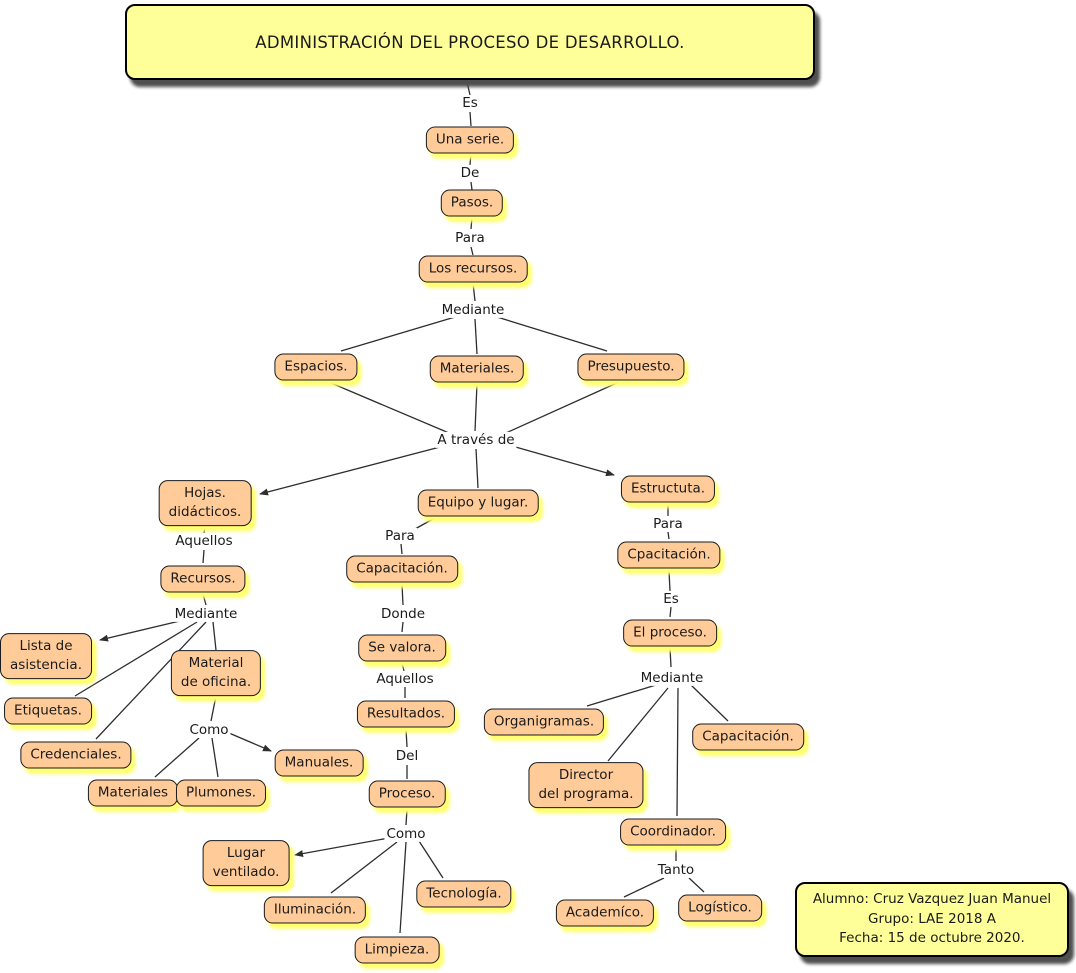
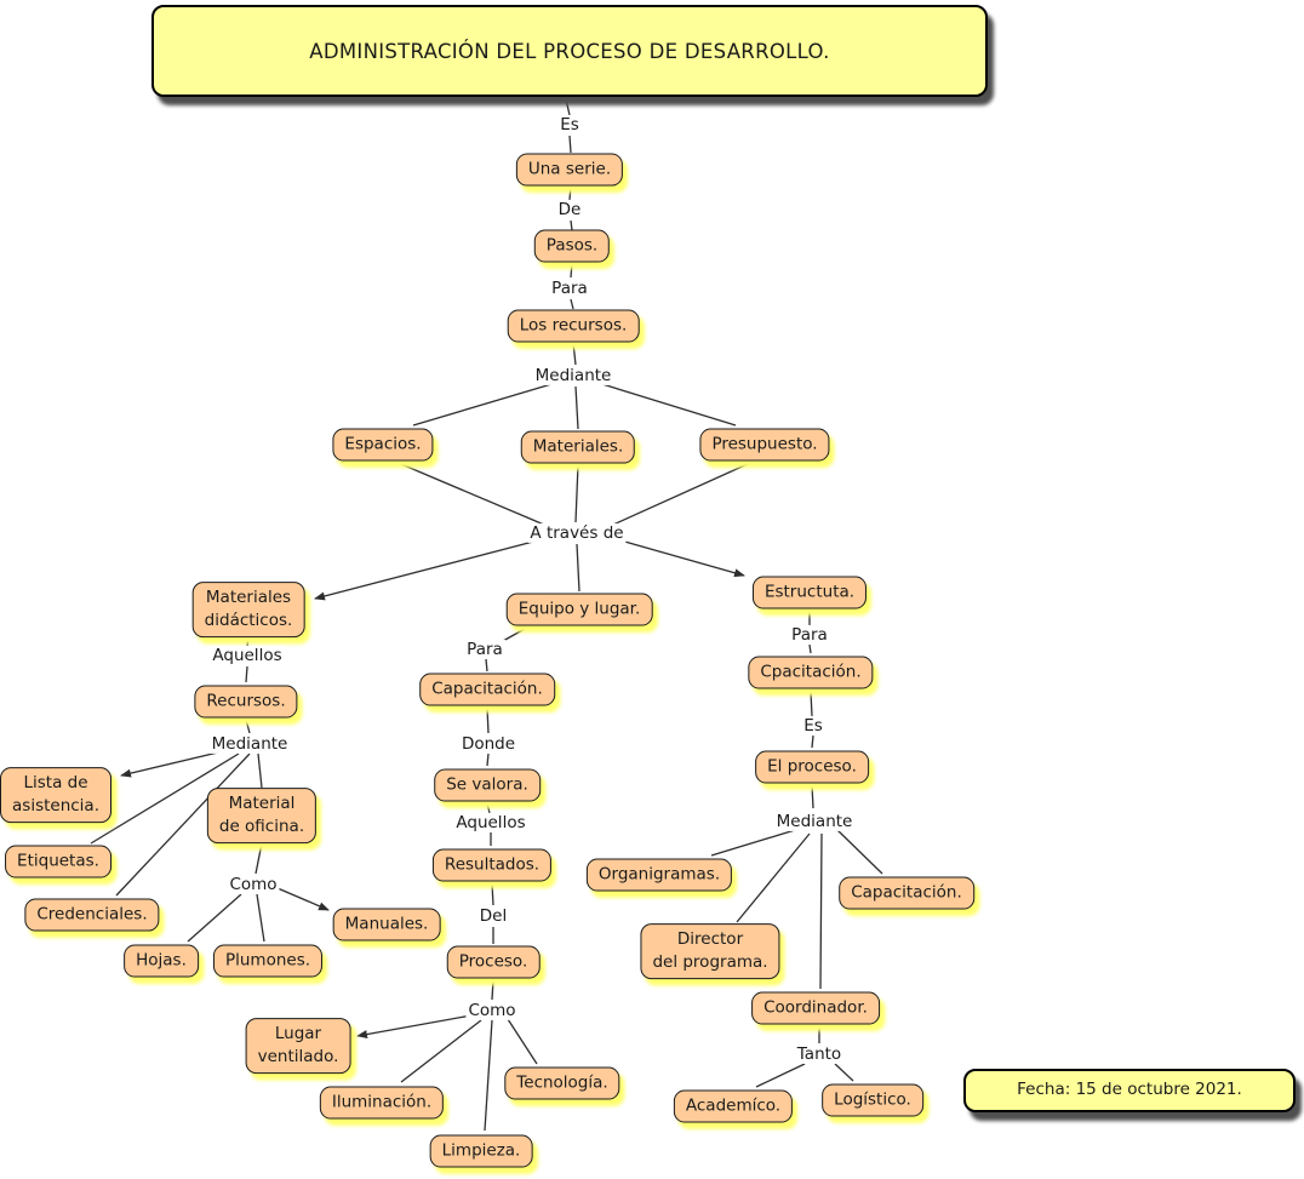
  ADMINISTRACIÓN DEL PROCESO DE DESARROLLO.
  Es
  Una serie.
  De
  Pasos.
  Para
  Los recursos.
  Mediante
  Espacios.
  Materiales.
  Presupuesto.
  A través de
- Hojas.
+ Materiales
  didácticos.
  Equipo y lugar.
  Estructuta.
  Aquellos
  Recursos.
  Mediante
  Lista de
  asistencia.
  Material
  de oficina.
  Etiquetas.
  Credenciales.
  Como
  Manuales.
- Materiales
+ Hojas.
  Plumones.
  Para
  Capacitación.
  Donde
  Se valora.
  Aquellos
  Resultados.
  Del
  Proceso.
  Como
  Lugar
  ventilado.
  Iluminación.
  Limpieza.
  Tecnología.
  Para
  Cpacitación.
  Es
  El proceso.
  Mediante
  Organigramas.
  Director
  del programa.
  Capacitación.
  Coordinador.
  Tanto
  Academíco.
  Logístico.
- Alumno: Cruz Vazquez Juan Manuel
- Grupo: LAE 2018 A
- Fecha: 15 de octubre 2020.
+ Fecha: 15 de octubre 2021.
